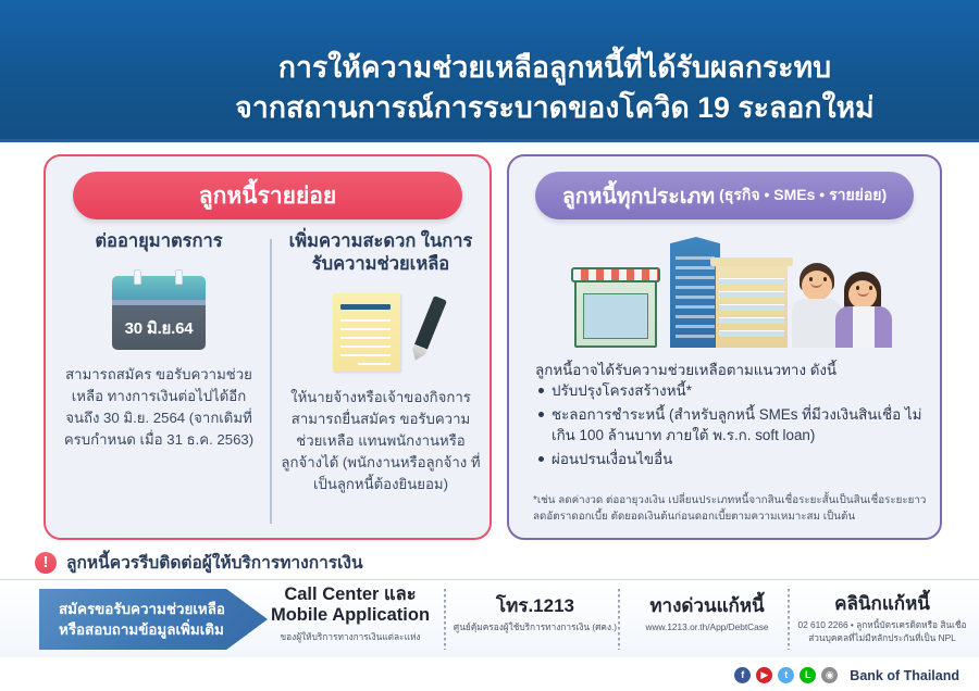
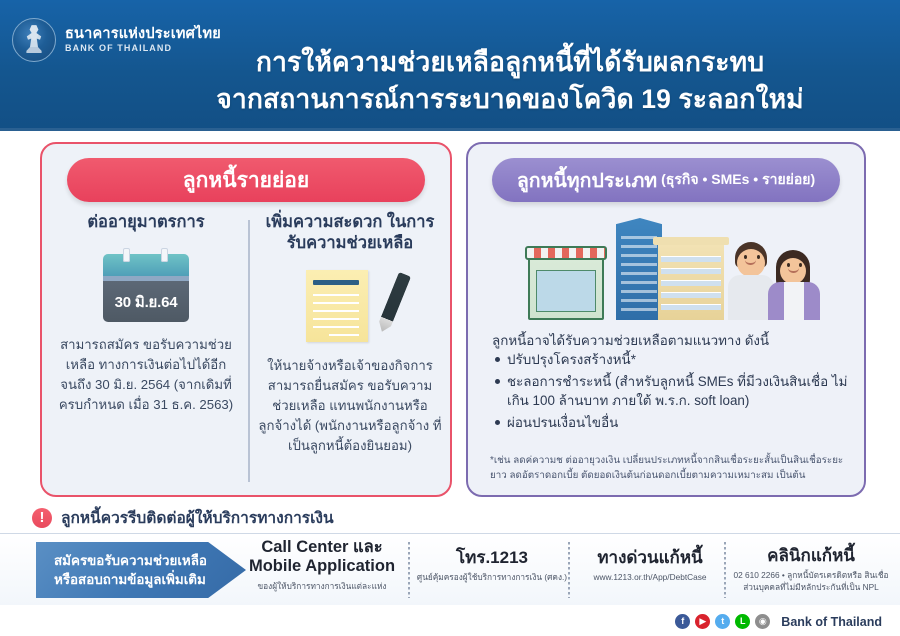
+ ธนาคารแห่งประเทศไทย
+ BANK OF THAILAND
  การให้ความช่วยเหลือลูกหนี้ที่ได้รับผลกระทบ
  จากสถานการณ์การระบาดของโควิด 19 ระลอกใหม่
  ลูกหนี้รายย่อย
  ต่ออายุมาตรการ
  30 มิ.ย.64
  สามารถสมัคร ขอรับความช่วยเหลือ ทางการเงินต่อไปได้อีก จนถึง 30 มิ.ย. 2564 (จากเดิมที่ครบกำหนด เมื่อ 31 ธ.ค. 2563)
  เพิ่มความสะดวก ในการรับความช่วยเหลือ
  ให้นายจ้างหรือเจ้าของกิจการ สามารถยื่นสมัคร ขอรับความช่วยเหลือ แทนพนักงานหรือลูกจ้างได้ (พนักงานหรือลูกจ้าง ที่เป็นลูกหนี้ต้องยินยอม)
  ลูกหนี้ทุกประเภท
  (ธุรกิจ • SMEs • รายย่อย)
  ลูกหนี้อาจได้รับความช่วยเหลือตามแนวทาง ดังนี้
  ปรับปรุงโครงสร้างหนี้*
  ชะลอการชำระหนี้ (สำหรับลูกหนี้ SMEs ที่มีวงเงินสินเชื่อ ไม่เกิน 100 ล้านบาท ภายใต้ พ.ร.ก. soft loan)
  ผ่อนปรนเงื่อนไขอื่น
- *เช่น ลดค่างวด ต่ออายุวงเงิน เปลี่ยนประเภทหนี้จากสินเชื่อระยะสั้นเป็นสินเชื่อระยะยาว ลดอัตราดอกเบี้ย ตัดยอดเงินต้นก่อนดอกเบี้ยตามความเหมาะสม เป็นต้น
+ *เช่น ลดค่ความช ต่ออายุวงเงิน เปลี่ยนประเภทหนี้จากสินเชื่อระยะสั้นเป็นสินเชื่อระยะยาว ลดอัตราดอกเบี้ย ตัดยอดเงินต้นก่อนดอกเบี้ยตามความเหมาะสม เป็นต้น
  !
  ลูกหนี้ควรรีบติดต่อผู้ให้บริการทางการเงิน
  สมัครขอรับความช่วยเหลือ
  หรือสอบถามข้อมูลเพิ่มเติม
  Call Center และ
  Mobile Application
  ของผู้ให้บริการทางการเงินแต่ละแห่ง
  โทร.1213
  ศูนย์คุ้มครองผู้ใช้บริการทางการเงิน (ศคง.)
  ทางด่วนแก้หนี้
  www.1213.or.th/App/DebtCase
  คลินิกแก้หนี้
  02 610 2266 • ลูกหนี้บัตรเครดิตหรือ สินเชื่อส่วนบุคคลที่ไม่มีหลักประกันที่เป็น NPL
  f
  ▶
  t
  L
  ◉
  Bank of Thailand
